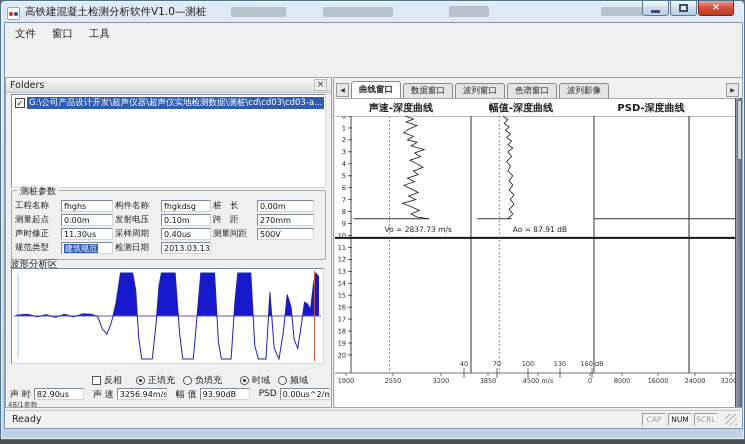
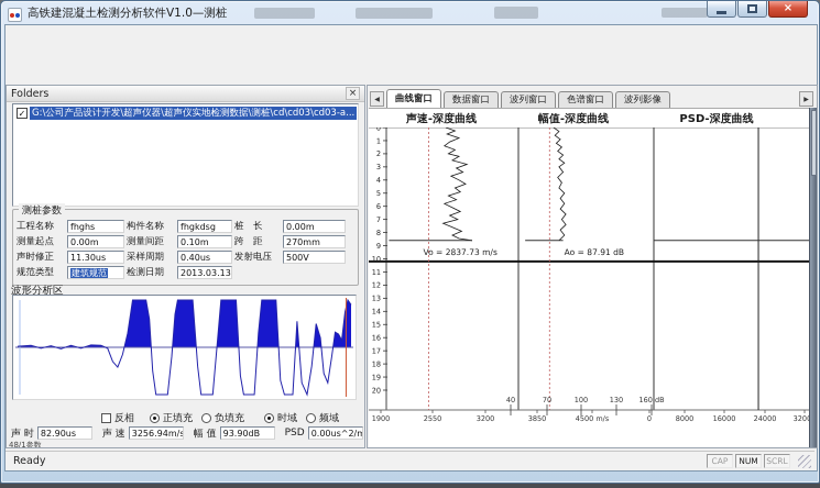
  高铁建混凝土检测分析软件V1.0—测桩
  ×
- 文件
- 窗口
- 工具
  Folders
  ×
  ✓
  G:\公司产品设计开发\超声仪器\超声仪实地检测数据\测桩\cd\cd03\cd03-a...
  测桩参数
  工程名称
  fhghs
  构件名称
  fhgkdsg
  桩 长
  0.00m
  测量起点
  0.00m
- 发射电压
+ 测量间距
  0.10m
  跨 距
  270mm
  声时修正
  11.30us
  采样周期
  0.40us
- 测量间距
+ 发射电压
  500V
  规范类型
  建筑规范
  检测日期
  2013.03.13
  波形分析区
  反相
  正填充
  负填充
  时域
  频域
  声 时
  82.90us
  声 速
  3256.94m/s
  幅 值
  93.90dB
  PSD
  0.00us^2/m
  48/1参数
  曲线窗口
  数据窗口
  波列窗口
  色谱窗口
  波列影像
  声速-深度曲线
  幅值-深度曲线
  PSD-深度曲线
  0
  1
  2
  3
  4
  5
  6
  7
  8
  9
  10
  11
  12
  13
  14
  15
  16
  17
  18
  19
  20
  Vo = 2837.73 m/s
  1900
  2550
  3200
  3850
  4500 m/s
  Ao = 87.91 dB
  40
  70
  100
  130
  160 dB
  0
  8000
  16000
  24000
  Ready
  CAP
  NUM
  SCRL
